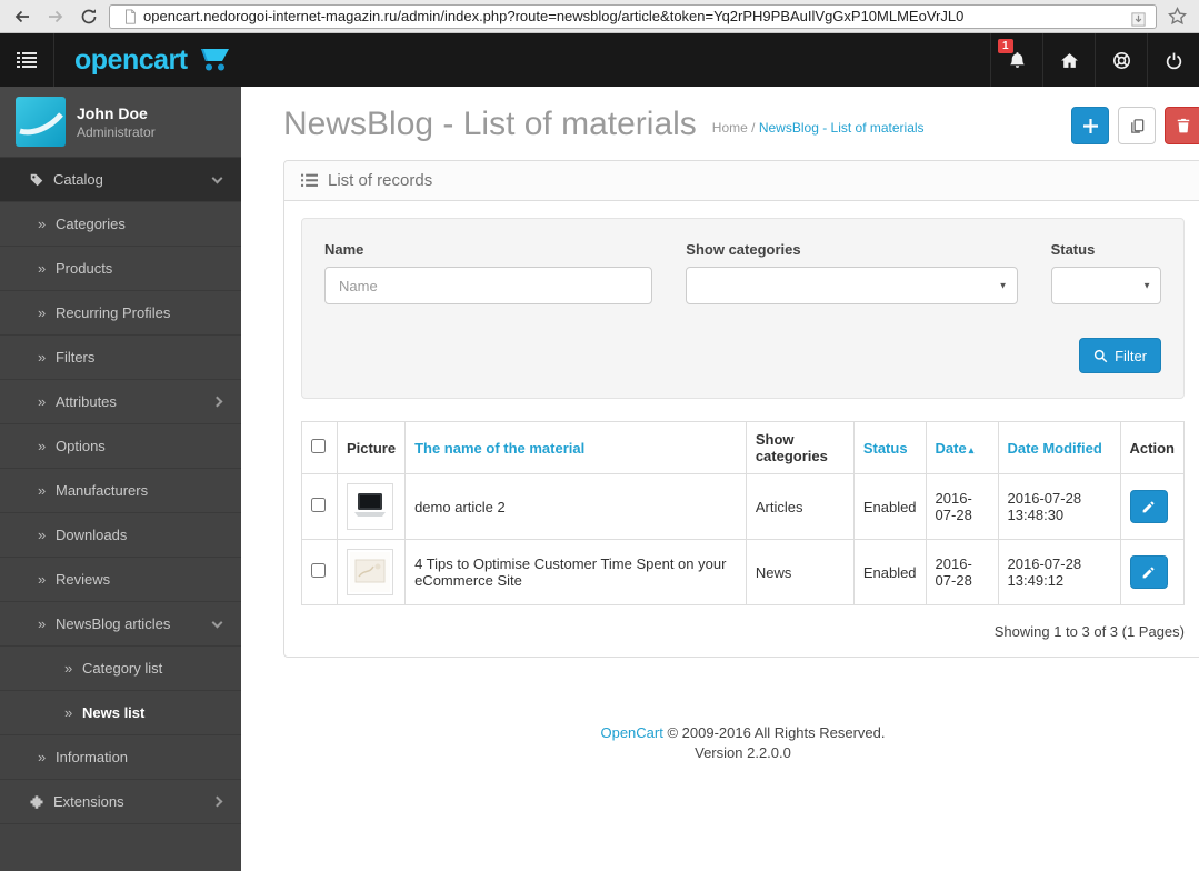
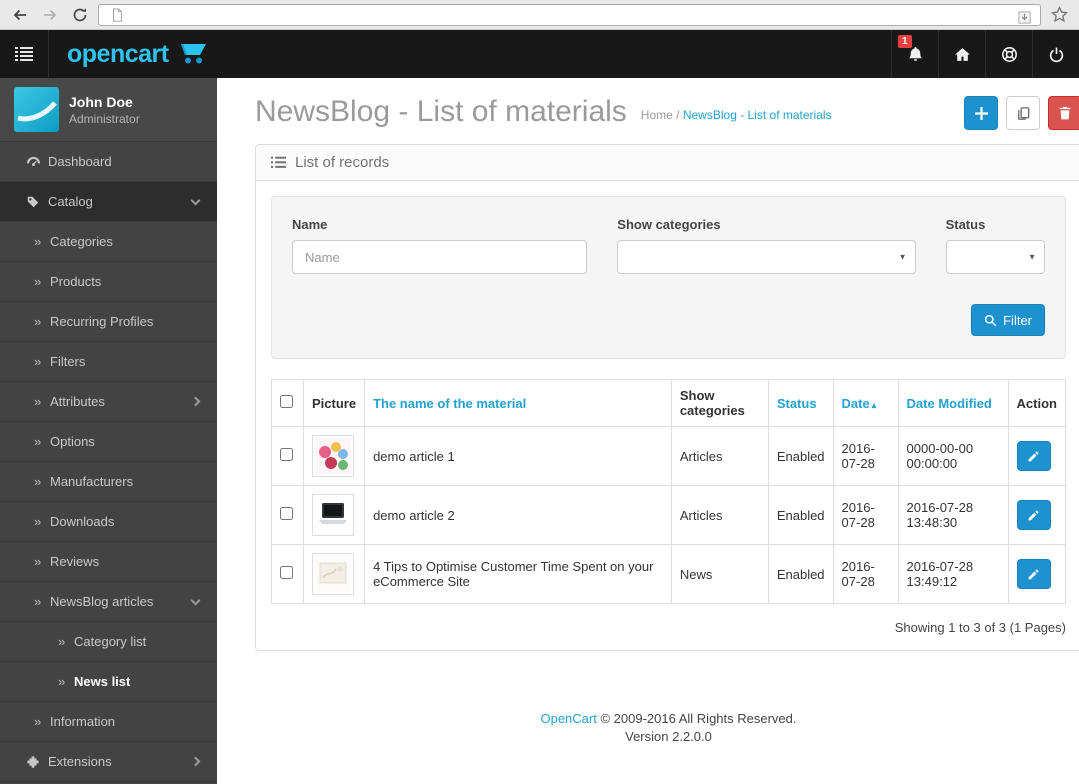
- opencart.nedorogoi-internet-magazin.ru/admin/index.php?route=newsblog/article&token=Yq2rPH9PBAuIlVgGxP10MLMEoVrJL0
  opencart
  1
  John Doe
  Administrator
+ Dashboard
  Catalog
  »
  Categories
  »
  Products
  »
  Recurring Profiles
  »
  Filters
  »
  Attributes
  »
  Options
  »
  Manufacturers
  »
  Downloads
  »
  Reviews
  »
  NewsBlog articles
  »
  Category list
  »
  News list
  »
  Information
  Extensions
  NewsBlog - List of materials
  Home / NewsBlog - List of materials
  List of records
  Name
  Name
  Show categories
  Status
  Filter
  	Picture	The name of the material	Show categories	Status	Date ▴	Date Modified	Action
+ 		demo article 1	Articles	Enabled	2016-07-28	0000-00-00 00:00:00
  		demo article 2	Articles	Enabled	2016-07-28	2016-07-28 13:48:30
  		4 Tips to Optimise Customer Time Spent on your eCommerce Site	News	Enabled	2016-07-28	2016-07-28 13:49:12
  Showing 1 to 3 of 3 (1 Pages)
  OpenCart © 2009-2016 All Rights Reserved.
  Version 2.2.0.0
